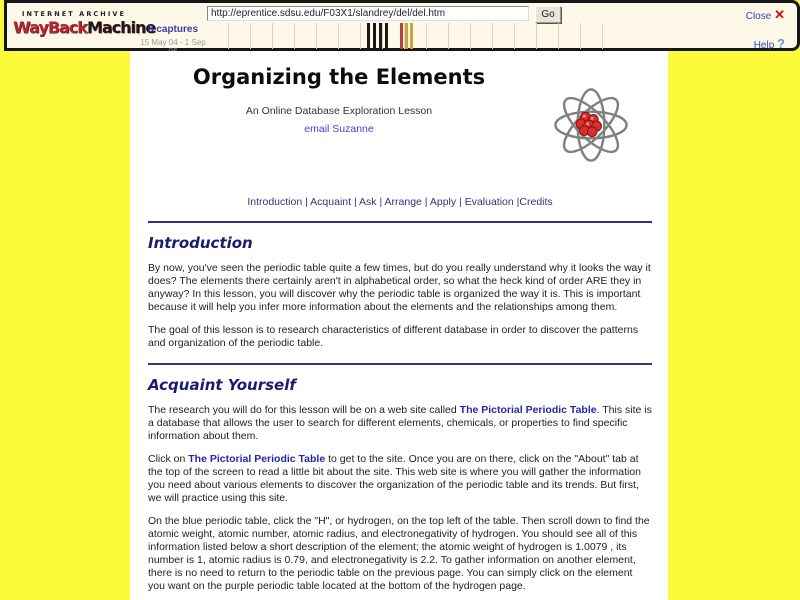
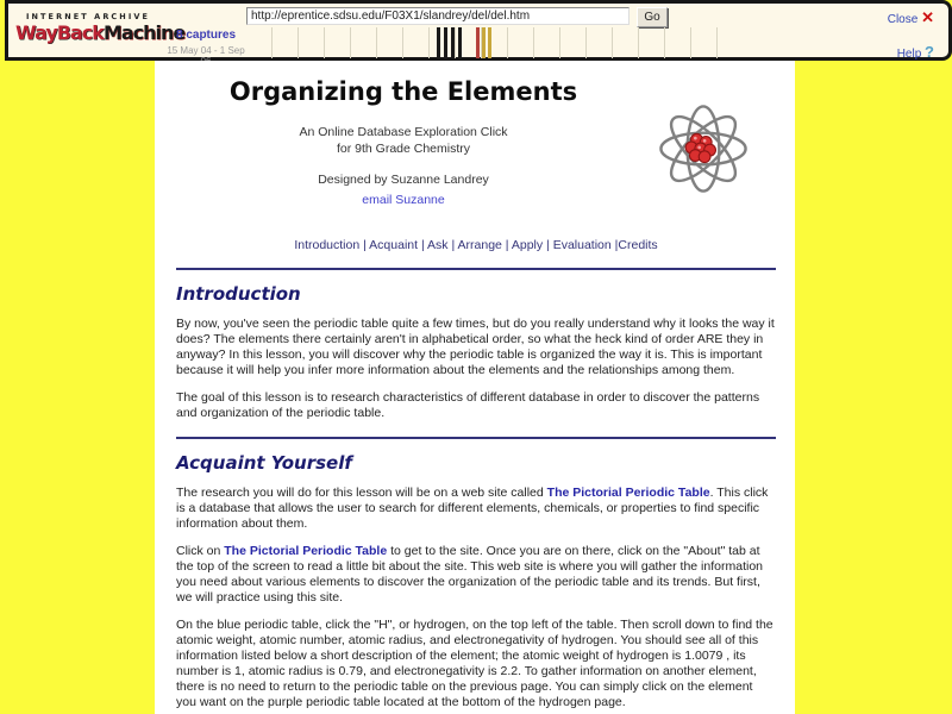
  INTERNET ARCHIVE
  WayBackMachine
  8 captures
  15 May 04 - 1 Sep
  http://eprentice.sdsu.edu/F03X1/slandrey/del/del.htm
  Go
  Close ✕
  Help ?
  Organizing the Elements
- An Online Database Exploration Lesson
+ An Online Database Exploration Click
+ for 9th Grade Chemistry
+ Designed by Suzanne Landrey
  email Suzanne
  Introduction | Acquaint | Ask | Arrange | Apply | Evaluation |Credits
  Introduction
  By now, you've seen the periodic table quite a few times, but do you really understand why it looks the way it does? The elements there certainly aren't in alphabetical order, so what the heck kind of order ARE they in anyway? In this lesson, you will discover why the periodic table is organized the way it is. This is important because it will help you infer more information about the elements and the relationships among them.
  The goal of this lesson is to research characteristics of different database in order to discover the patterns and organization of the periodic table.
  Acquaint Yourself
- The research you will do for this lesson will be on a web site called The Pictorial Periodic Table. This site is a database that allows the user to search for different elements, chemicals, or properties to find specific information about them.
+ The research you will do for this lesson will be on a web site called The Pictorial Periodic Table. This click is a database that allows the user to search for different elements, chemicals, or properties to find specific information about them.
  Click on The Pictorial Periodic Table to get to the site. Once you are on there, click on the "About" tab at the top of the screen to read a little bit about the site. This web site is where you will gather the information you need about various elements to discover the organization of the periodic table and its trends. But first, we will practice using this site.
  On the blue periodic table, click the "H", or hydrogen, on the top left of the table. Then scroll down to find the atomic weight, atomic number, atomic radius, and electronegativity of hydrogen. You should see all of this information listed below a short description of the element; the atomic weight of hydrogen is 1.0079 , its number is 1, atomic radius is 0.79, and electronegativity is 2.2. To gather information on another element, there is no need to return to the periodic table on the previous page. You can simply click on the element you want on the purple periodic table located at the bottom of the hydrogen page.
